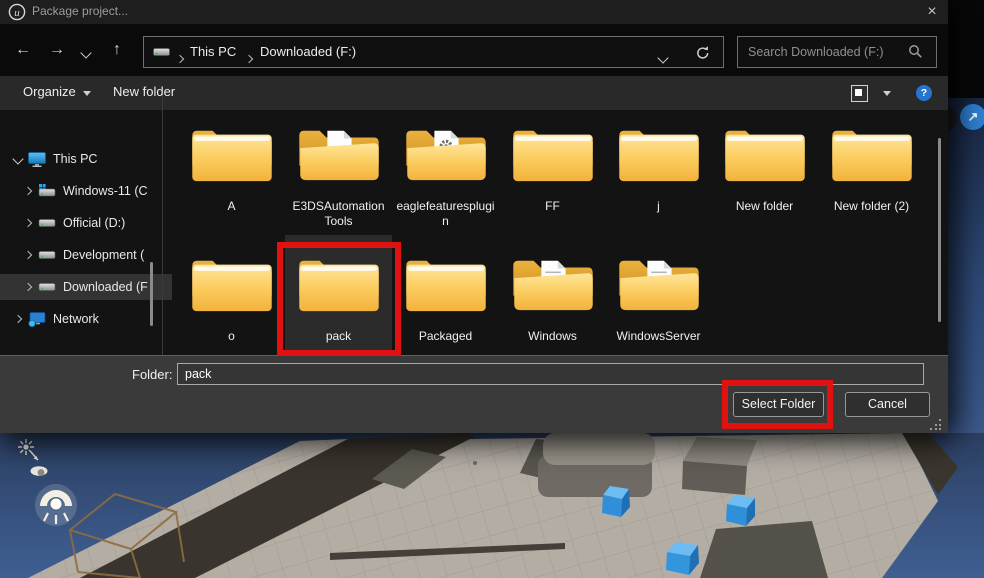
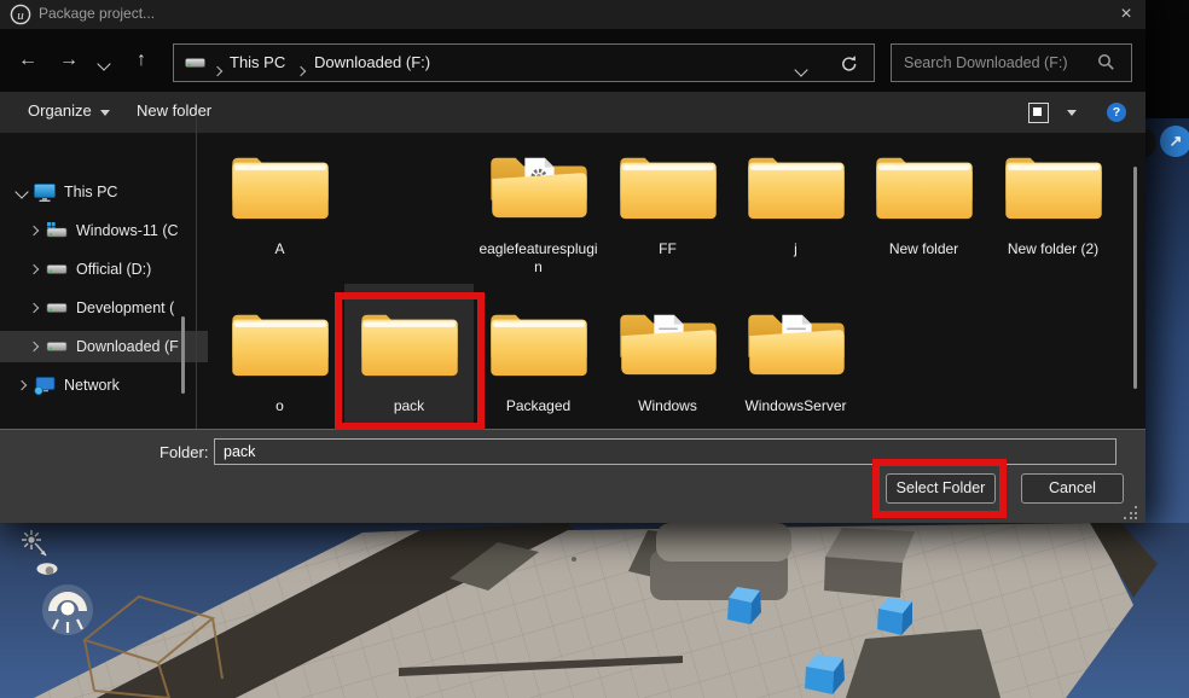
  ↗
  u
  Package project...
  ×
  ←
  →
  ↑
  This PC
  Downloaded (F:)
  Search Downloaded (F:)
  Organize
  New folder
  ?
  This PC
  Windows-11 (C
  Official (D:)
  Development (
  Downloaded (F
  Network
  A
- E3DSAutomation Tools
  eaglefeaturesplugin
  FF
  j
  New folder
  New folder (2)
  o
  pack
  Packaged
  Windows
  WindowsServer
  Folder:
  pack
  Select Folder
  Cancel
